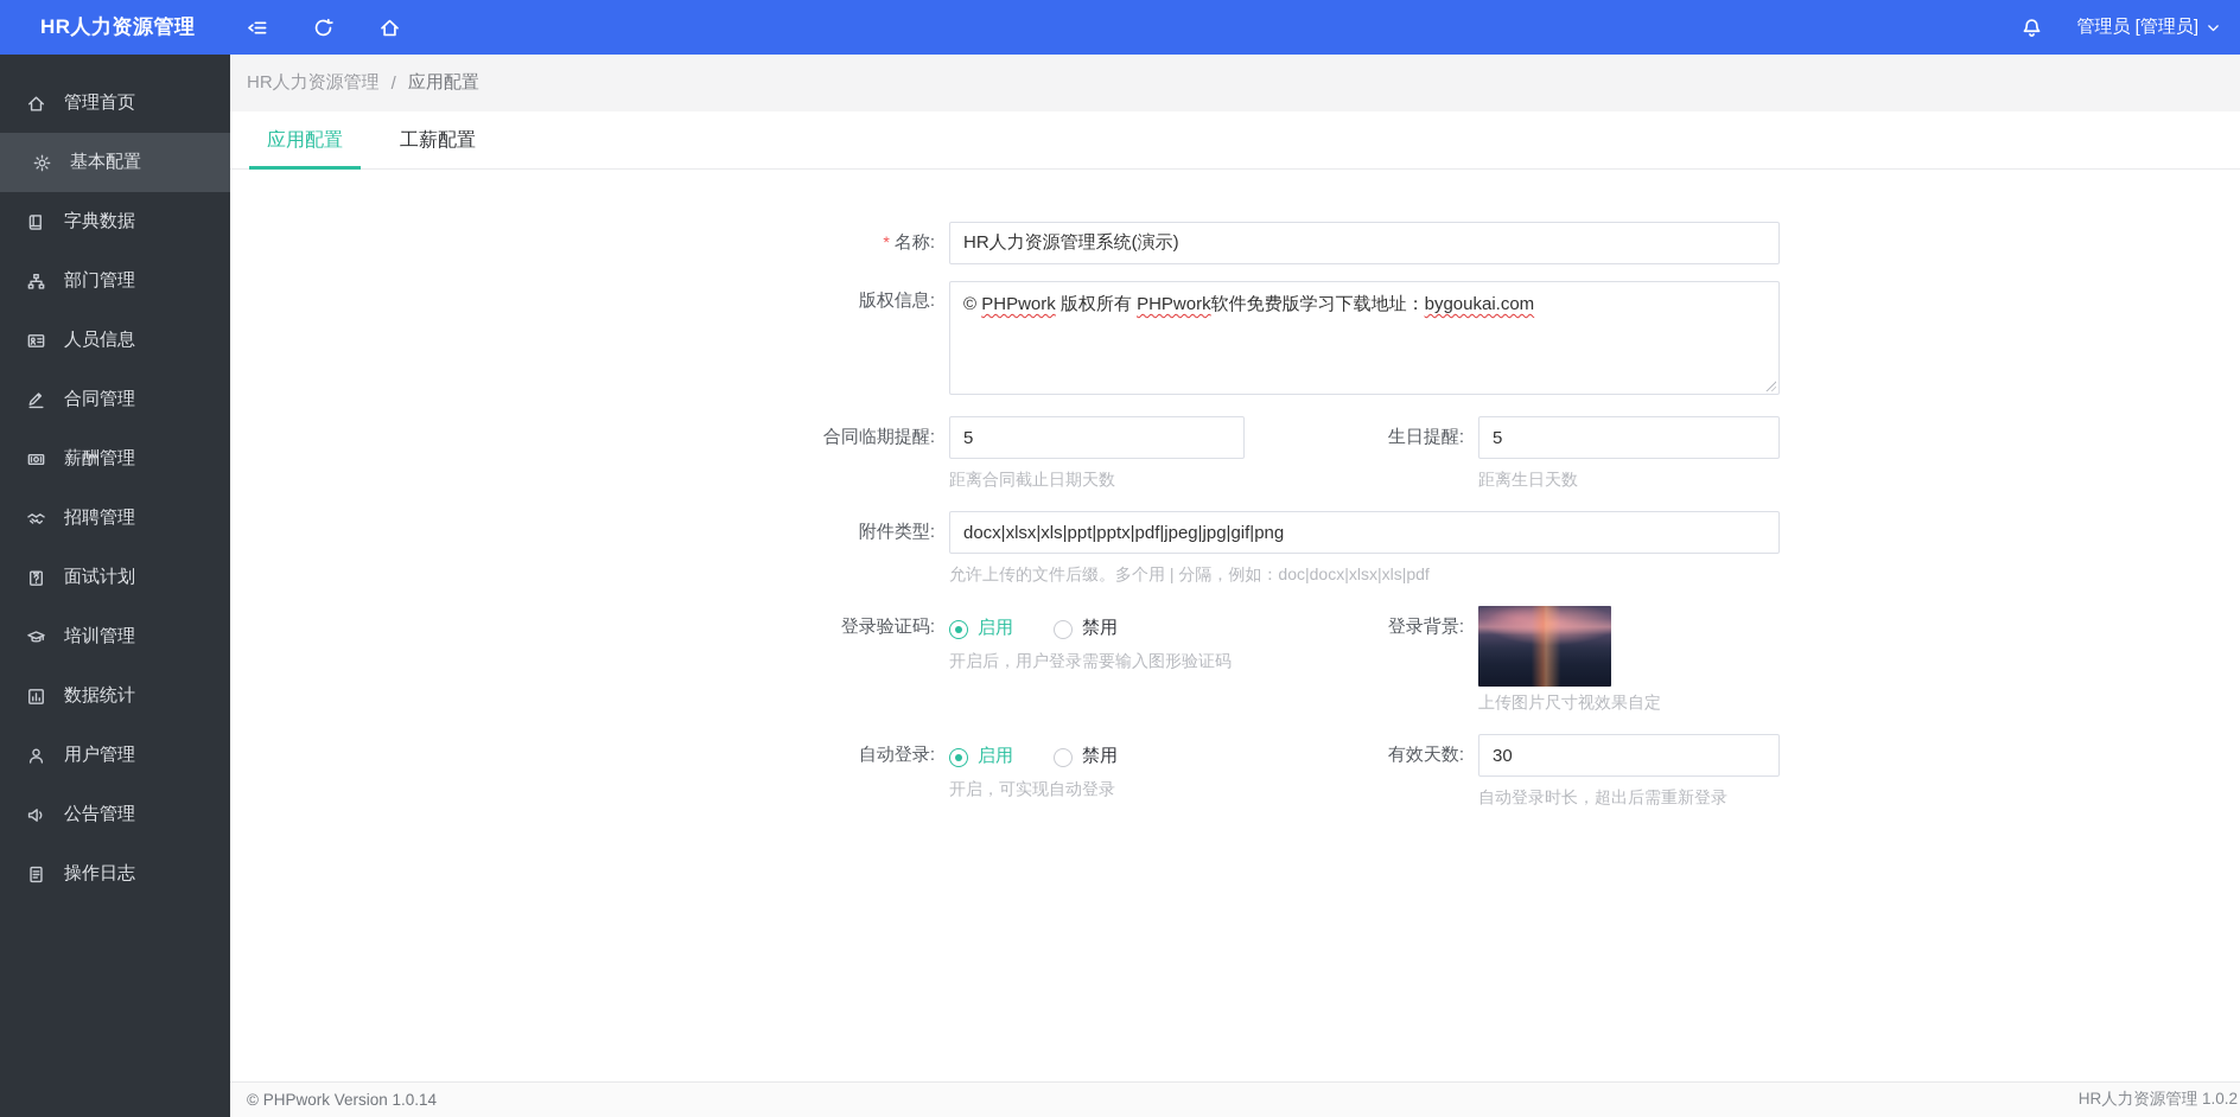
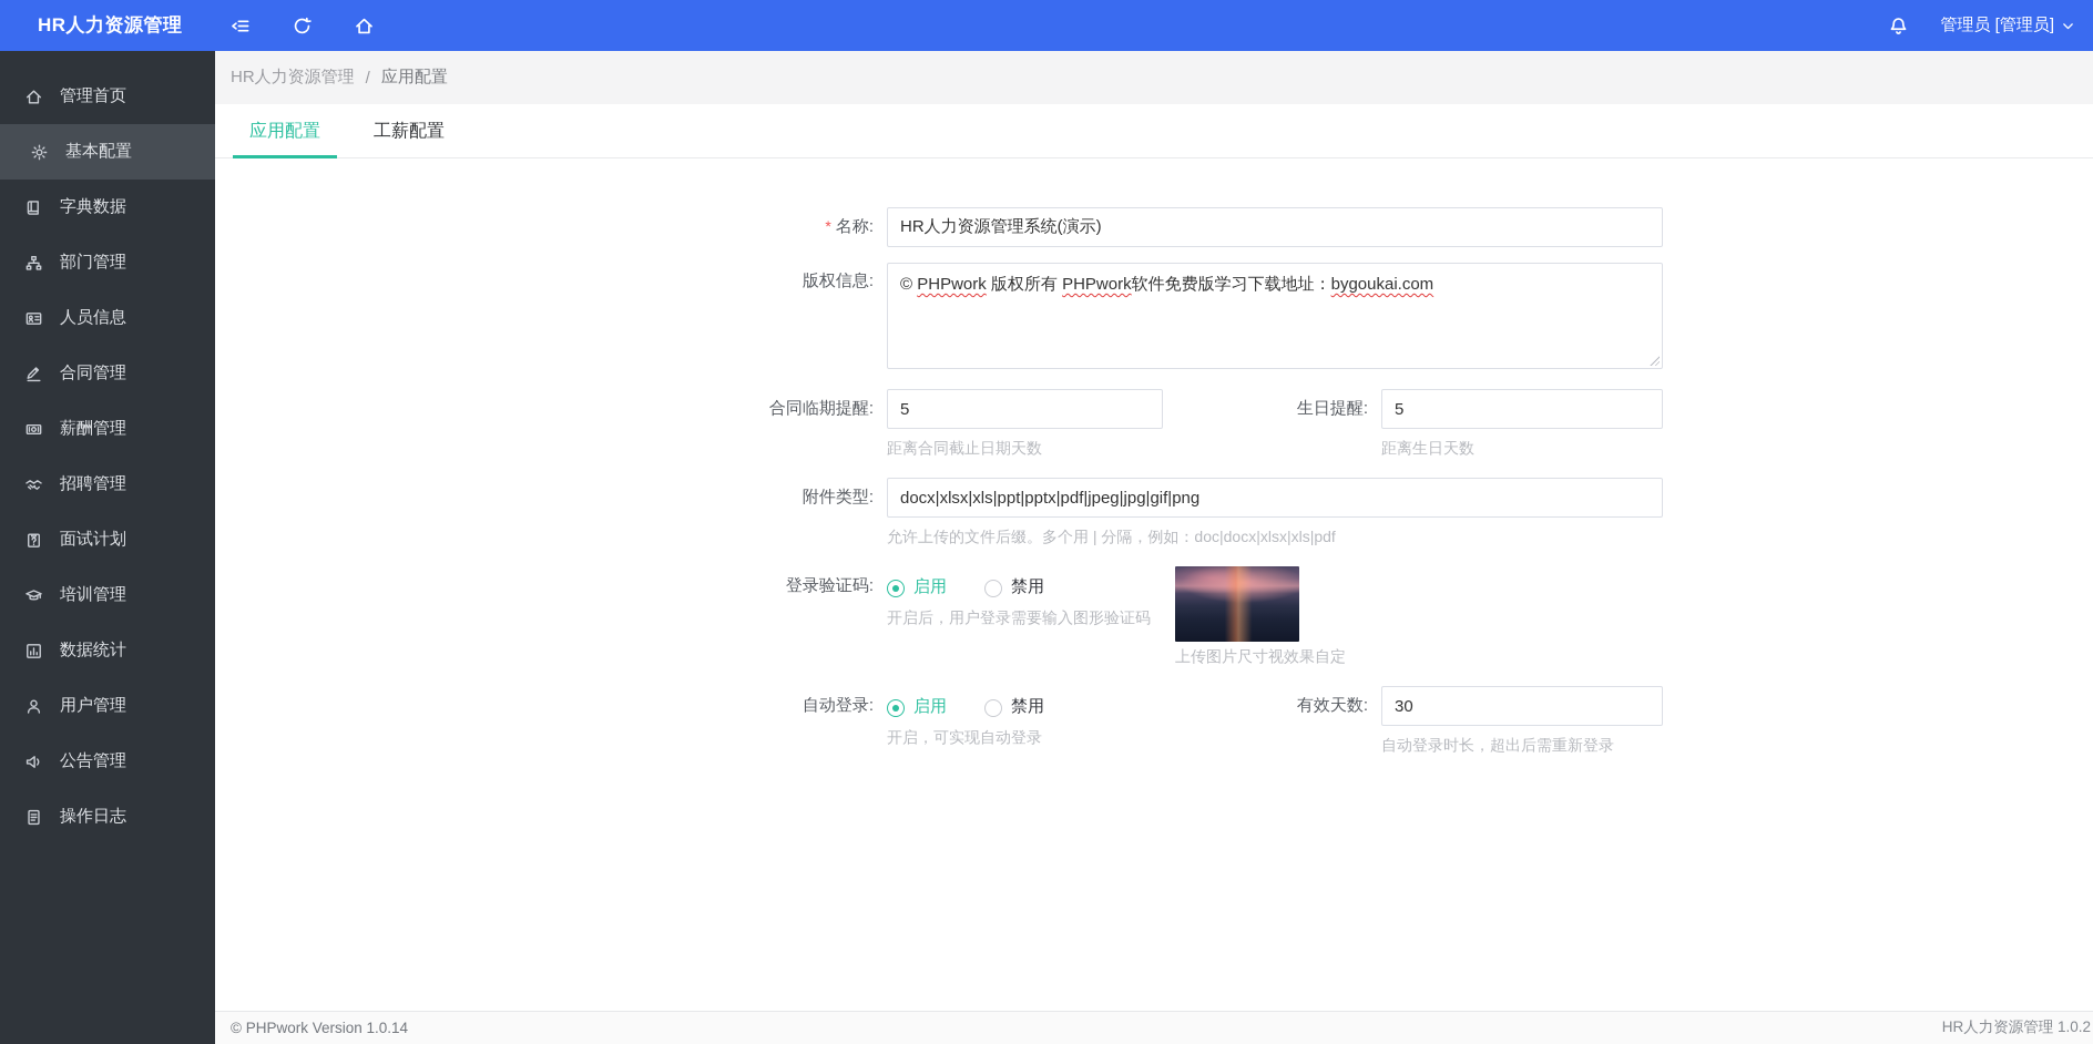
  HR人力资源管理
  管理员 [管理员]
  管理首页
  基本配置
  字典数据
  部门管理
  人员信息
  合同管理
  薪酬管理
  招聘管理
  面试计划
  培训管理
  数据统计
  用户管理
  公告管理
  操作日志
  HR人力资源管理
  /
  应用配置
  应用配置
  工薪配置
  * 名称:
  HR人力资源管理系统(演示)
  版权信息:
  © PHPwork 版权所有 PHPwork软件免费版学习下载地址：bygoukai.com
  合同临期提醒:
  5
  距离合同截止日期天数
  生日提醒:
  5
  距离生日天数
  附件类型:
  docx|xlsx|xls|ppt|pptx|pdf|jpeg|jpg|gif|png
  允许上传的文件后缀。多个用 | 分隔，例如：doc|docx|xlsx|xls|pdf
  登录验证码:
  启用
  禁用
  开启后，用户登录需要输入图形验证码
- 登录背景:
  上传图片尺寸视效果自定
  自动登录:
  启用
  禁用
  开启，可实现自动登录
  有效天数:
  30
  自动登录时长，超出后需重新登录
  © PHPwork Version 1.0.14
  HR人力资源管理 1.0.2
